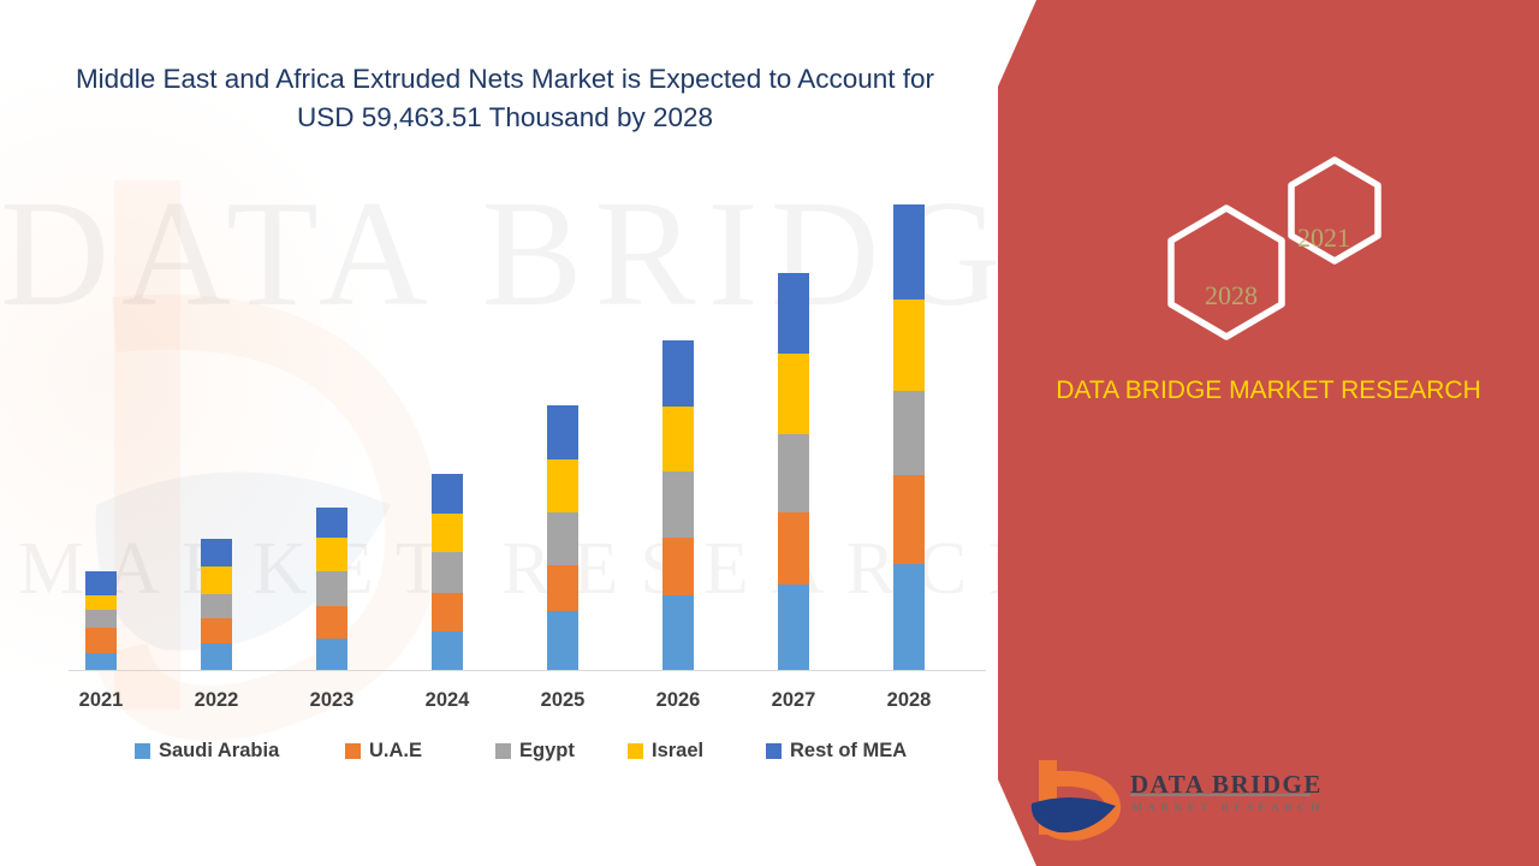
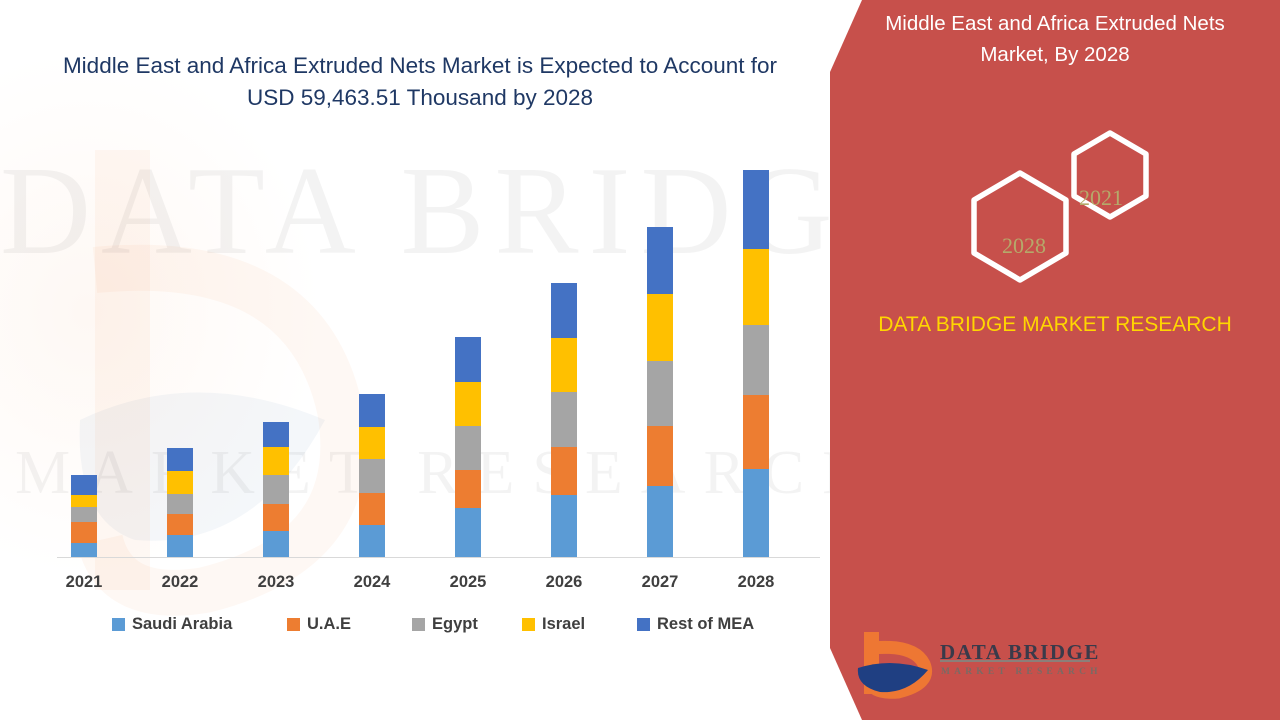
  DATA BRIDG
  MAKET REERC
  Middle East and Africa Extruded Nets Market is Expected to Account for USD 59,463.51 Thousand by 2028
  2021
  2022
  2023
  2024
  2025
  2026
  2027
  2028
  Saudi Arabia
  U.A.E
  Egypt
  Israel
  Rest of MEA
+ Middle East and Africa Extruded Nets Market, By 2028
  2021
  2028
  DATA BRIDGE MARKET RESEARCH
  DATA BRIDGE
  MARKET RESEARCH
